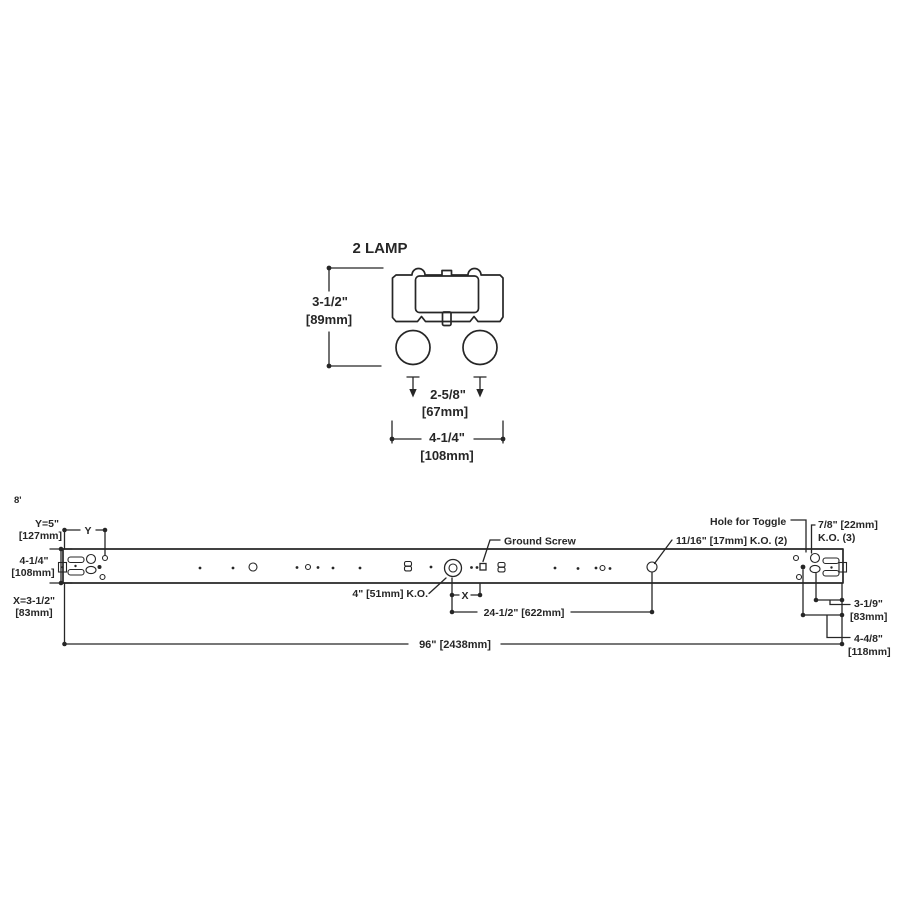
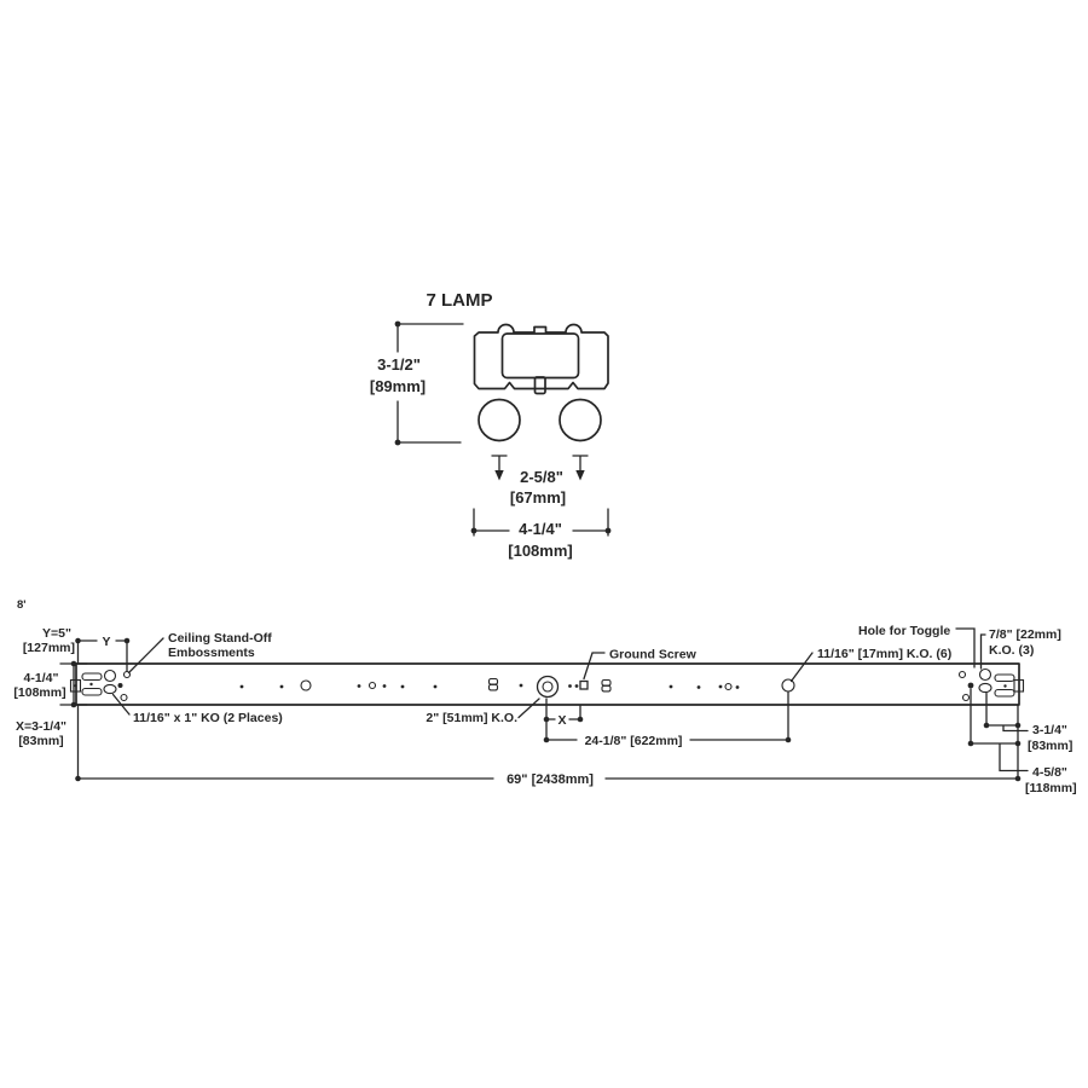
- 2 LAMP
+ 7 LAMP
  3-1/2"
  [89mm]
  2-5/8"
  [67mm]
  4-1/4"
  [108mm]
  8'
  Y=5"
  [127mm]
  Y
  4-1/4"
  [108mm]
- X=3-1/2"
+ X=3-1/4"
  [83mm]
+ Ceiling Stand-Off
+ Embossments
+ 11/16" x 1" KO (2 Places)
- 4" [51mm] K.O.
+ 2" [51mm] K.O.
  Ground Screw
  X
- 24-1/2" [622mm]
+ 24-1/8" [622mm]
- 11/16" [17mm] K.O. (2)
+ 11/16" [17mm] K.O. (6)
  Hole for Toggle
  7/8" [22mm]
  K.O. (3)
- 3-1/9"
+ 3-1/4"
  [83mm]
- 4-4/8"
+ 4-5/8"
  [118mm]
- 96" [2438mm]
+ 69" [2438mm]
